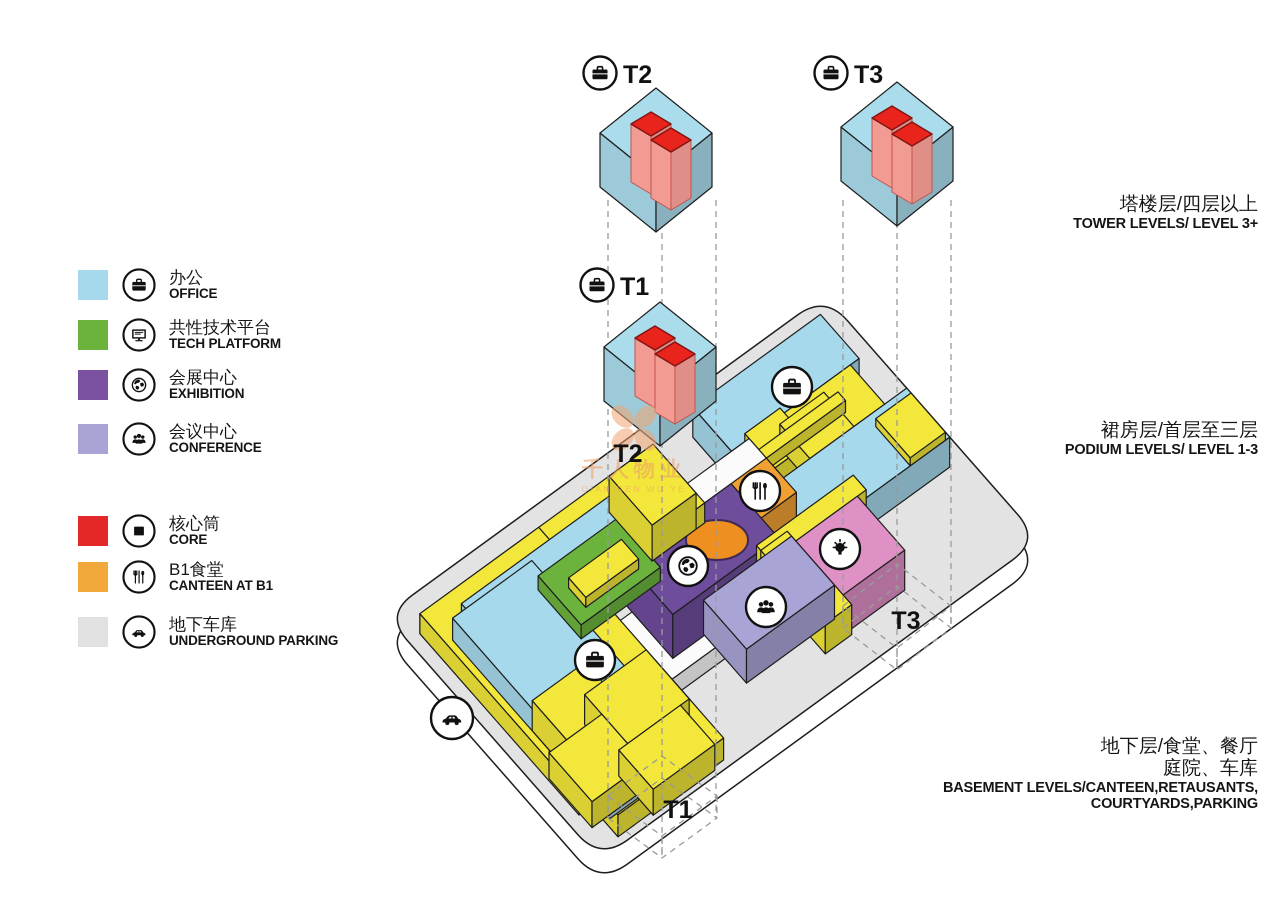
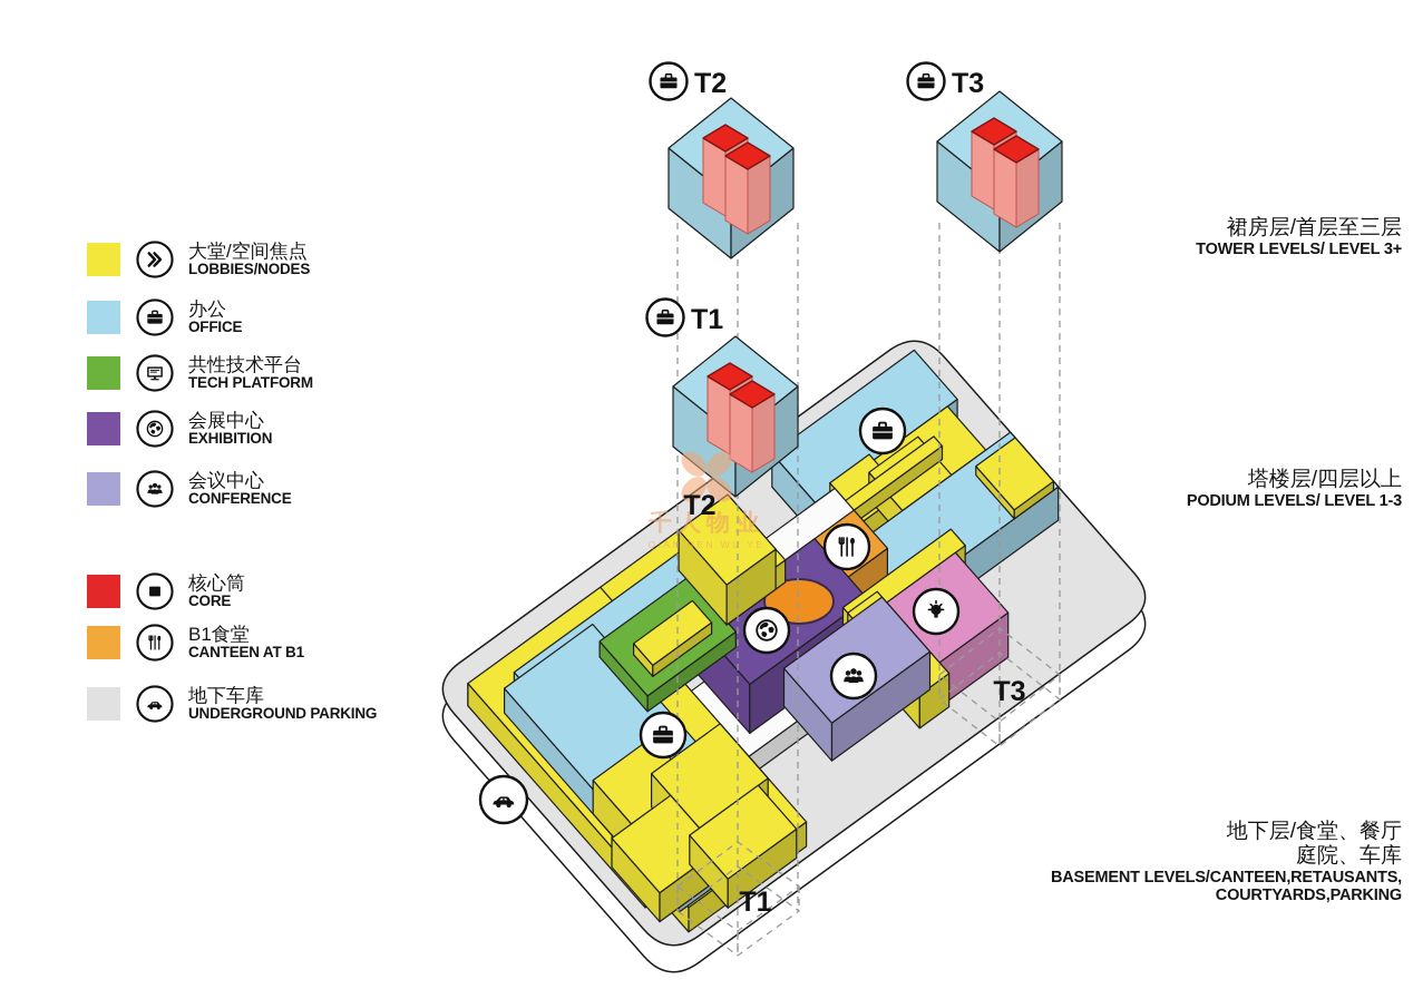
  千人物业
  QIAN REN WU YE
  T2
  T3
  T1
  T2
  T3
  T1
+ 大堂/空间焦点
+ LOBBIES/NODES
  办公
  OFFICE
  共性技术平台
  TECH PLATFORM
  会展中心
  EXHIBITION
  会议中心
  CONFERENCE
  核心筒
  CORE
  B1食堂
  CANTEEN AT B1
  地下车库
  UNDERGROUND PARKING
- 塔楼层/四层以上
+ 裙房层/首层至三层
  TOWER LEVELS/ LEVEL 3+
- 裙房层/首层至三层
+ 塔楼层/四层以上
  PODIUM LEVELS/ LEVEL 1-3
  地下层/食堂、餐厅
  庭院、车库
  BASEMENT LEVELS/CANTEEN,RETAUSANTS,
  COURTYARDS,PARKING
